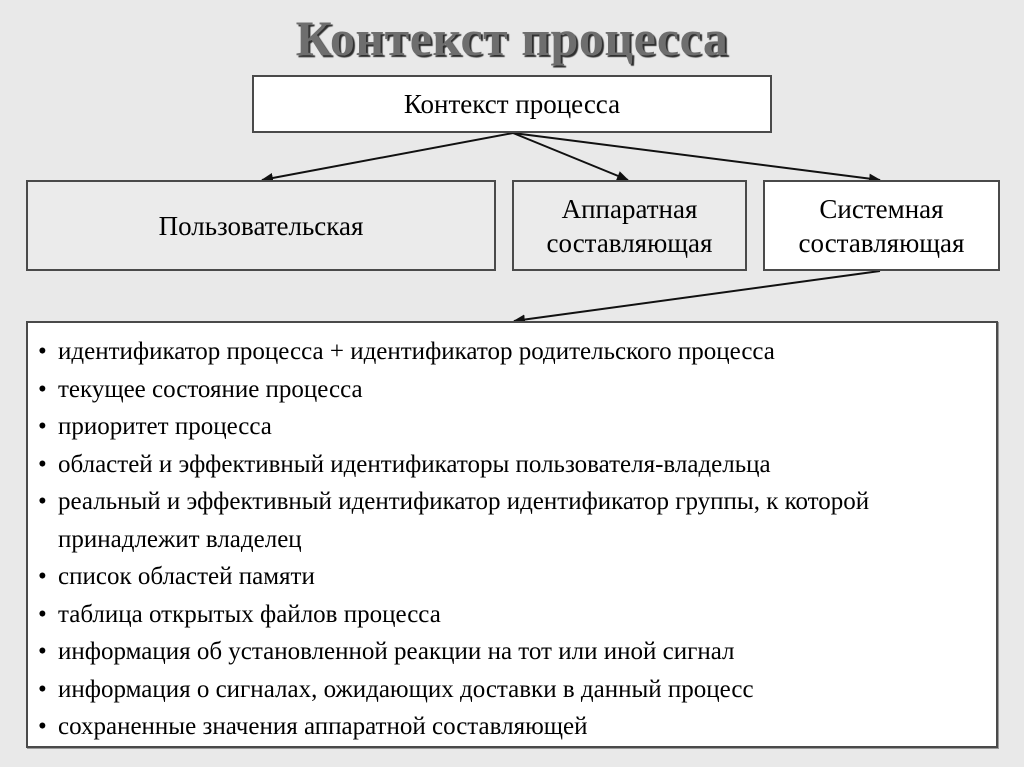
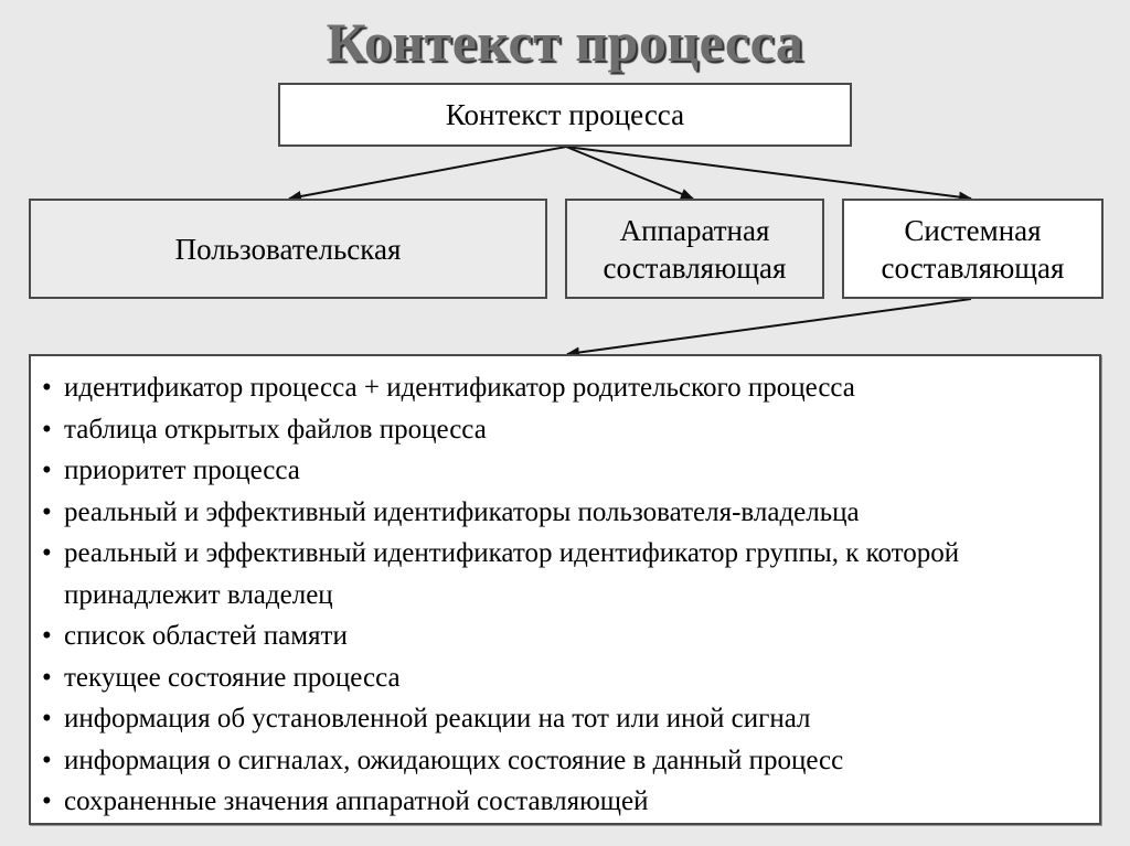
  Контекст процесса
  Контекст процесса
  Пользовательская
  Аппаратная
  составляющая
  Системная
  составляющая
  •
  идентификатор процесса + идентификатор родительского процесса
  •
- текущее состояние процесса
+ таблица открытых файлов процесса
  •
  приоритет процесса
  •
- областей и эффективный идентификаторы пользователя-владельца
+ реальный и эффективный идентификаторы пользователя-владельца
  •
  реальный и эффективный идентификатор идентификатор группы, к которой принадлежит владелец
  •
  список областей памяти
  •
- таблица открытых файлов процесса
+ текущее состояние процесса
  •
  информация об установленной реакции на тот или иной сигнал
  •
- информация о сигналах, ожидающих доставки в данный процесс
+ информация о сигналах, ожидающих состояние в данный процесс
  •
  сохраненные значения аппаратной составляющей
